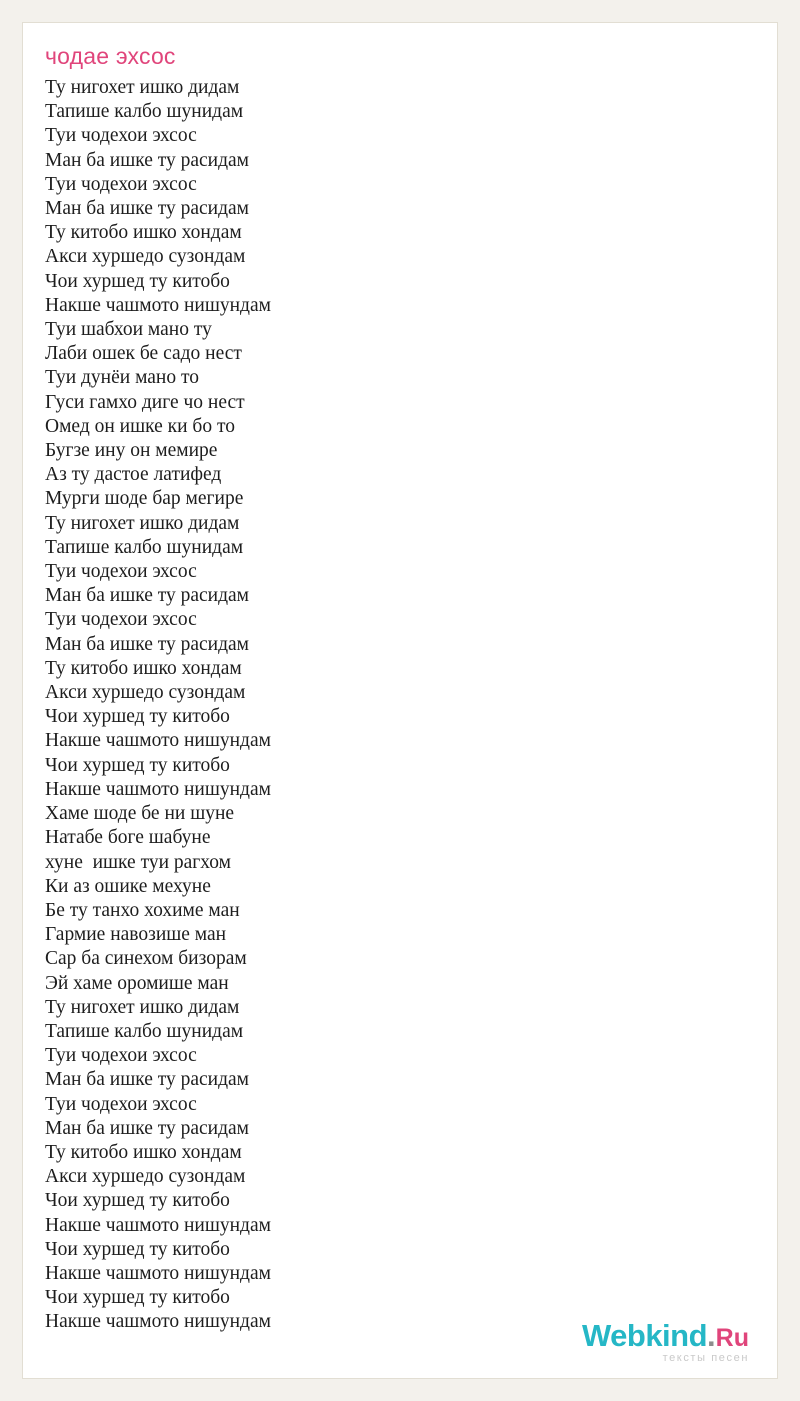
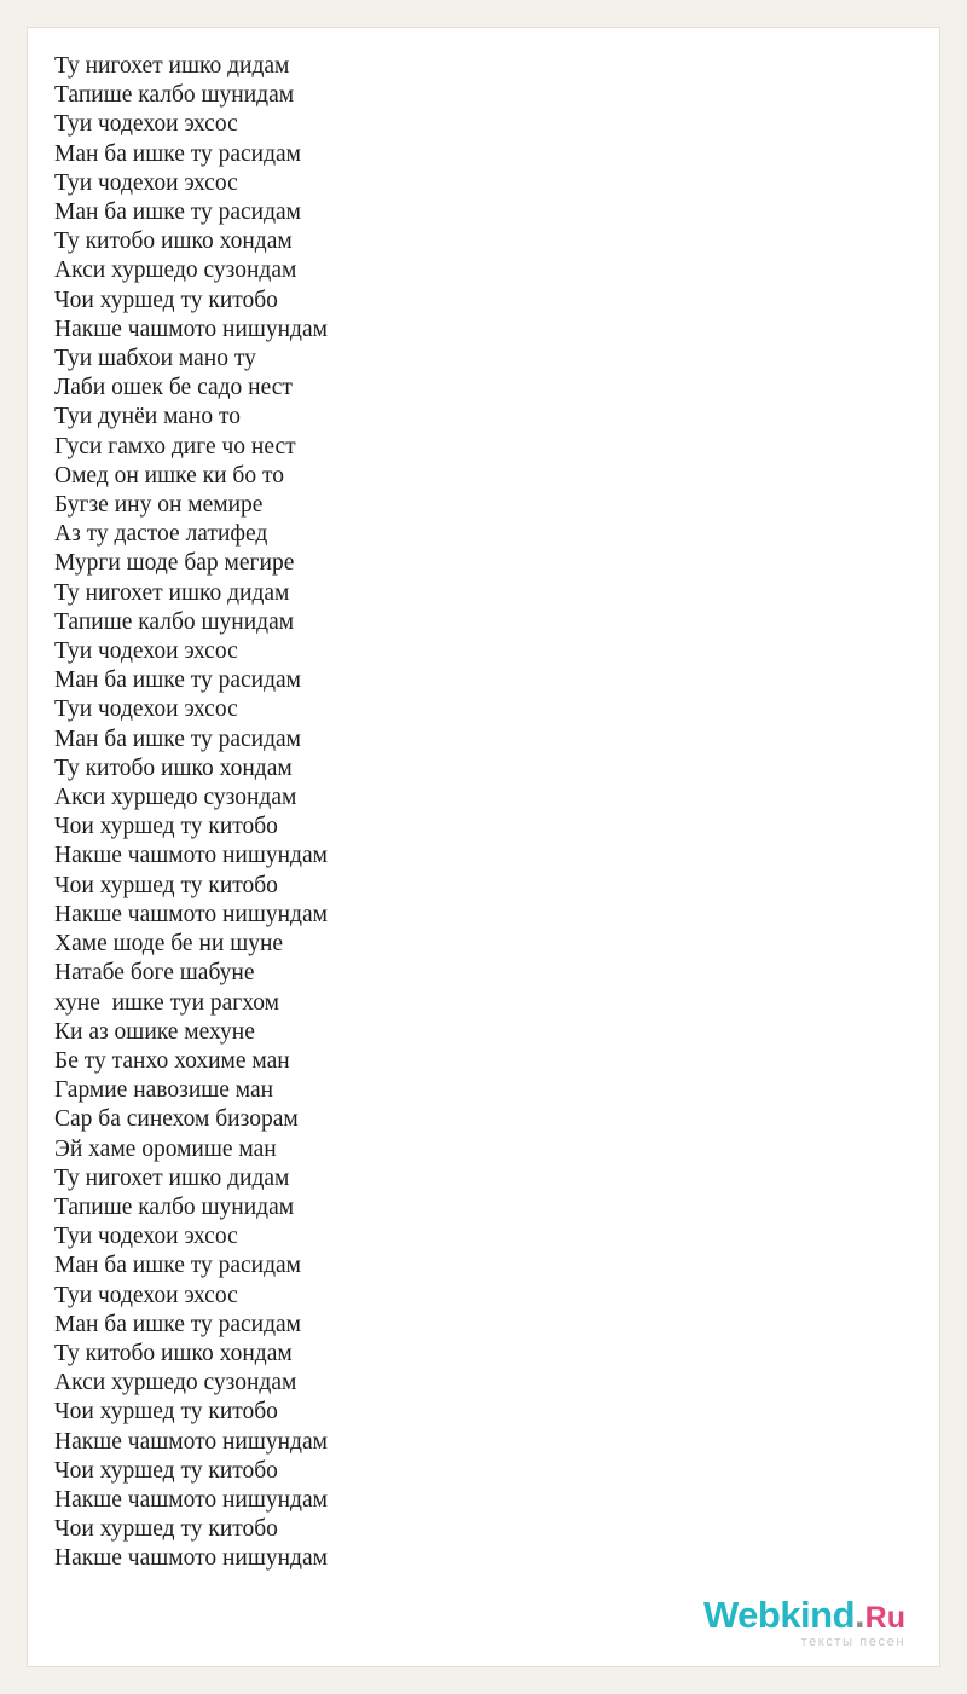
- чодае эхсос
  Ту нигохет ишко дидам
  Тапише калбо шунидам
  Туи чодехои эхсос
  Ман ба ишке ту расидам
  Туи чодехои эхсос
  Ман ба ишке ту расидам
  Ту китобо ишко хондам
  Акси хуршедо сузондам
  Чои хуршед ту китобо
  Накше чашмото нишундам
  Туи шабхои мано ту
  Лаби ошек бе садо нест
  Туи дунёи мано то
  Гуси гамхо диге чо нест
  Омед он ишке ки бо то
  Бугзе ину он мемире
  Аз ту дастое латифед
  Мурги шоде бар мегире
  Ту нигохет ишко дидам
  Тапише калбо шунидам
  Туи чодехои эхсос
  Ман ба ишке ту расидам
  Туи чодехои эхсос
  Ман ба ишке ту расидам
  Ту китобо ишко хондам
  Акси хуршедо сузондам
  Чои хуршед ту китобо
  Накше чашмото нишундам
  Чои хуршед ту китобо
  Накше чашмото нишундам
  Хаме шоде бе ни шуне
  Натабе боге шабуне
  хуне ишке туи рагхом
  Ки аз ошике мехуне
  Бе ту танхо хохиме ман
  Гармие навозише ман
  Сар ба синехом бизорам
  Эй хаме оромише ман
  Ту нигохет ишко дидам
  Тапише калбо шунидам
  Туи чодехои эхсос
  Ман ба ишке ту расидам
  Туи чодехои эхсос
  Ман ба ишке ту расидам
  Ту китобо ишко хондам
  Акси хуршедо сузондам
  Чои хуршед ту китобо
  Накше чашмото нишундам
  Чои хуршед ту китобо
  Накше чашмото нишундам
  Чои хуршед ту китобо
  Накше чашмото нишундам
  Webkind.Ru
  тексты песен
